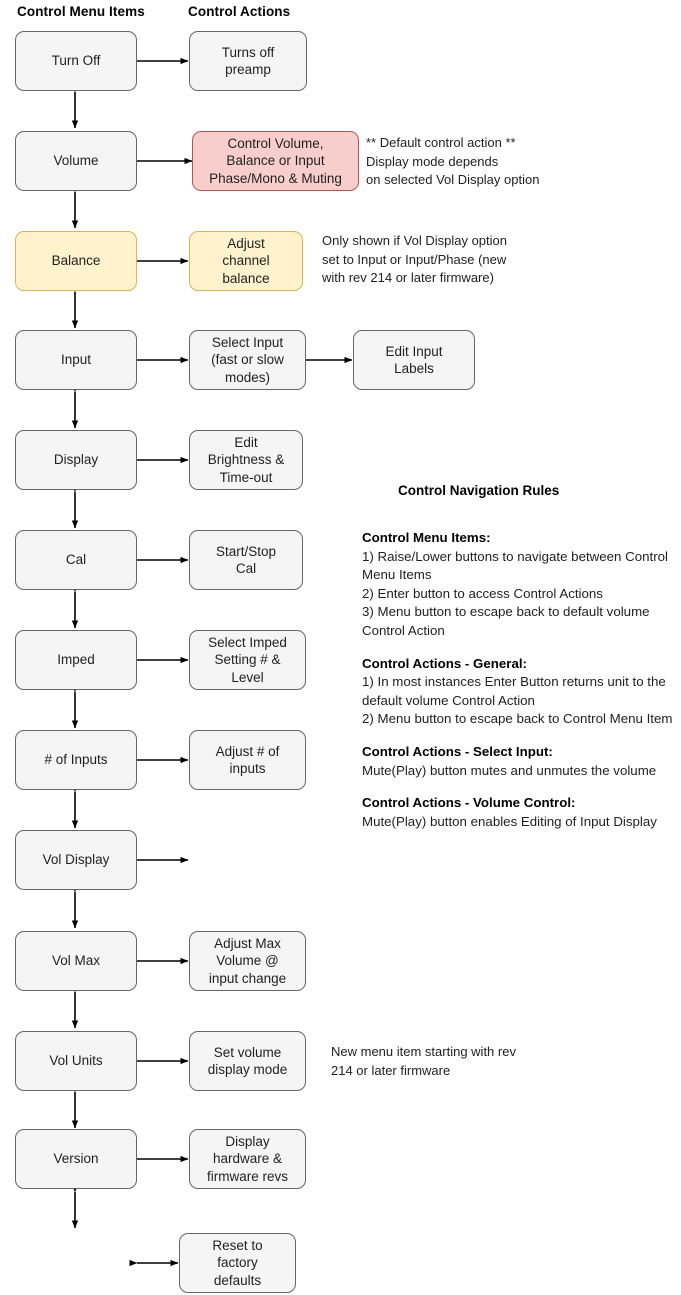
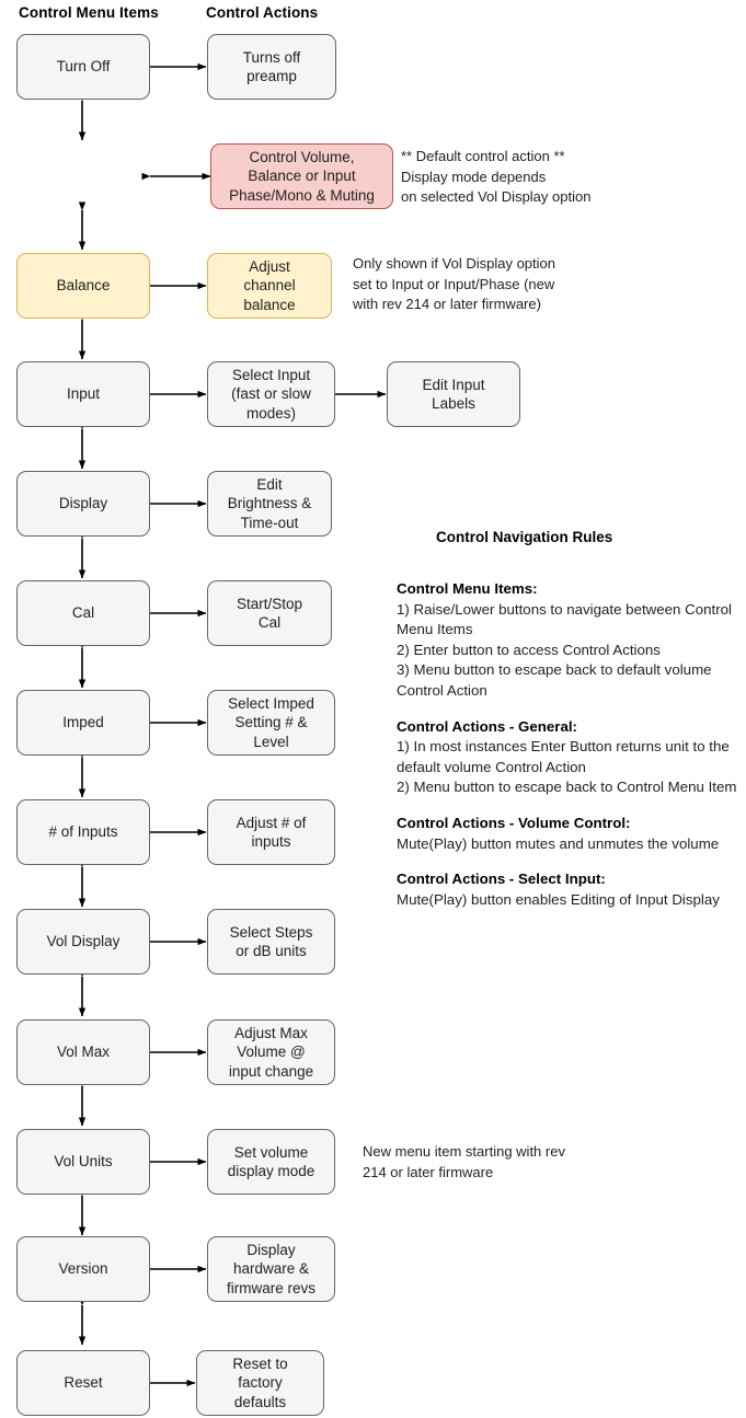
  Control Menu Items
  Control Actions
  Turn Off
- Volume
  Balance
  Input
  Display
  Cal
  Imped
  # of Inputs
  Vol Display
  Vol Max
  Vol Units
  Version
+ Reset
  Turns off
  preamp
  Control Volume,
  Balance or Input
  Phase/Mono & Muting
  Adjust
  channel
  balance
  Select Input
  (fast or slow
  modes)
  Edit
  Brightness &
  Time-out
  Start/Stop
  Cal
  Select Imped
  Setting # &
  Level
  Adjust # of
  inputs
+ Select Steps
+ or dB units
  Adjust Max
  Volume @
  input change
  Set volume
  display mode
  Display
  hardware &
  firmware revs
  Reset to
  factory
  defaults
  Edit Input
  Labels
  ** Default control action **
  Display mode depends
  on selected Vol Display option
  Only shown if Vol Display option
  set to Input or Input/Phase (new
  with rev 214 or later firmware)
  New menu item starting with rev
  214 or later firmware
  Control Navigation Rules
  Control Menu Items:
  1) Raise/Lower buttons to navigate between Control Menu Items
  2) Enter button to access Control Actions
  3) Menu button to escape back to default volume Control Action
  Control Actions - General:
  1) In most instances Enter Button returns unit to the default volume Control Action
  2) Menu button to escape back to Control Menu Item
- Control Actions - Select Input:
+ Control Actions - Volume Control:
  Mute(Play) button mutes and unmutes the volume
- Control Actions - Volume Control:
+ Control Actions - Select Input:
  Mute(Play) button enables Editing of Input Display
